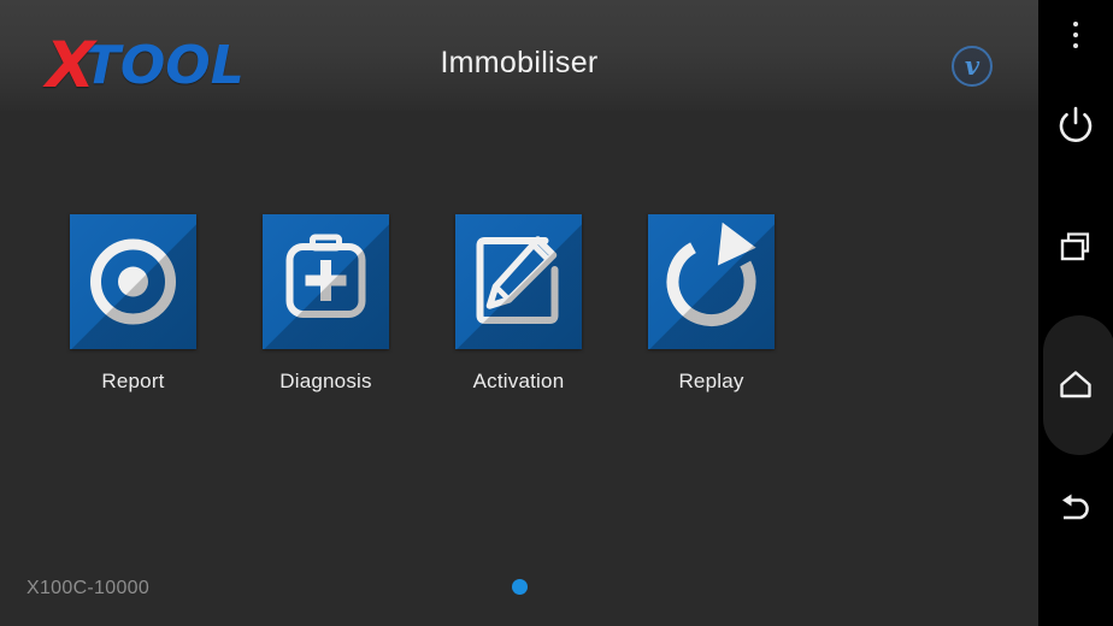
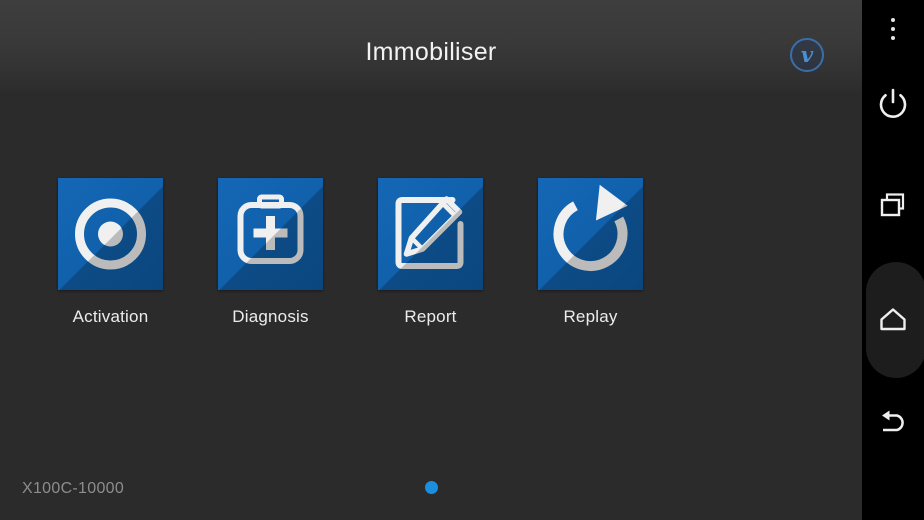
- XTOOL
  Immobiliser
  v
- Report
+ Activation
  Diagnosis
- Activation
+ Report
  Replay
  X100C-10000
